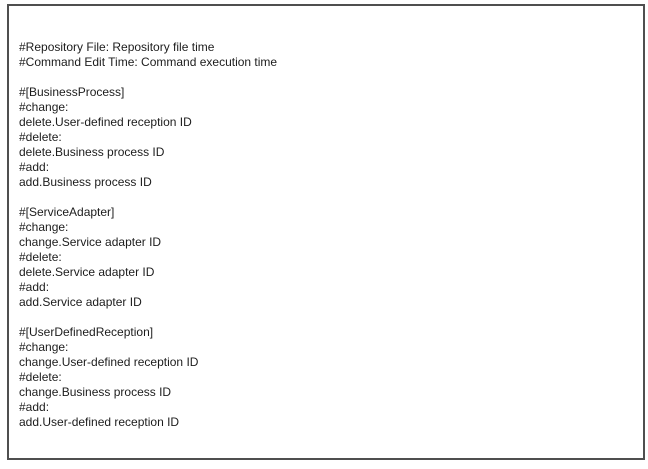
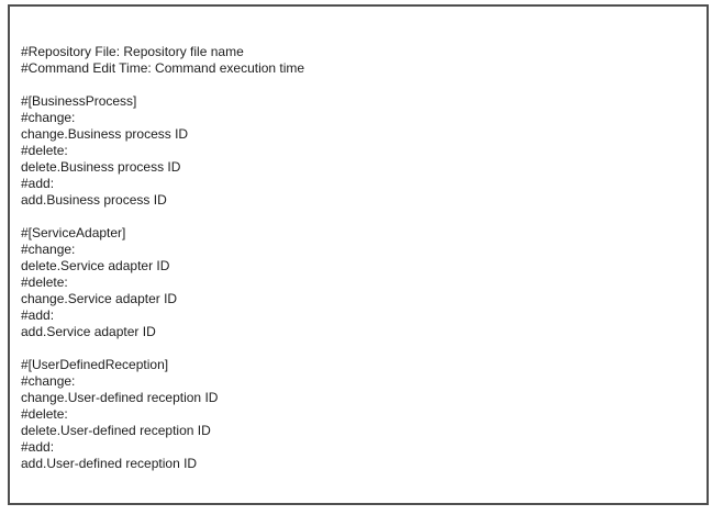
- #Repository File: Repository file time
+ #Repository File: Repository file name
  #Command Edit Time: Command execution time
  #[BusinessProcess]
  #change:
- delete.User-defined reception ID
+ change.Business process ID
  #delete:
  delete.Business process ID
  #add:
  add.Business process ID
  #[ServiceAdapter]
  #change:
- change.Service adapter ID
+ delete.Service adapter ID
  #delete:
- delete.Service adapter ID
+ change.Service adapter ID
  #add:
  add.Service adapter ID
  #[UserDefinedReception]
  #change:
  change.User-defined reception ID
  #delete:
- change.Business process ID
+ delete.User-defined reception ID
  #add:
  add.User-defined reception ID
